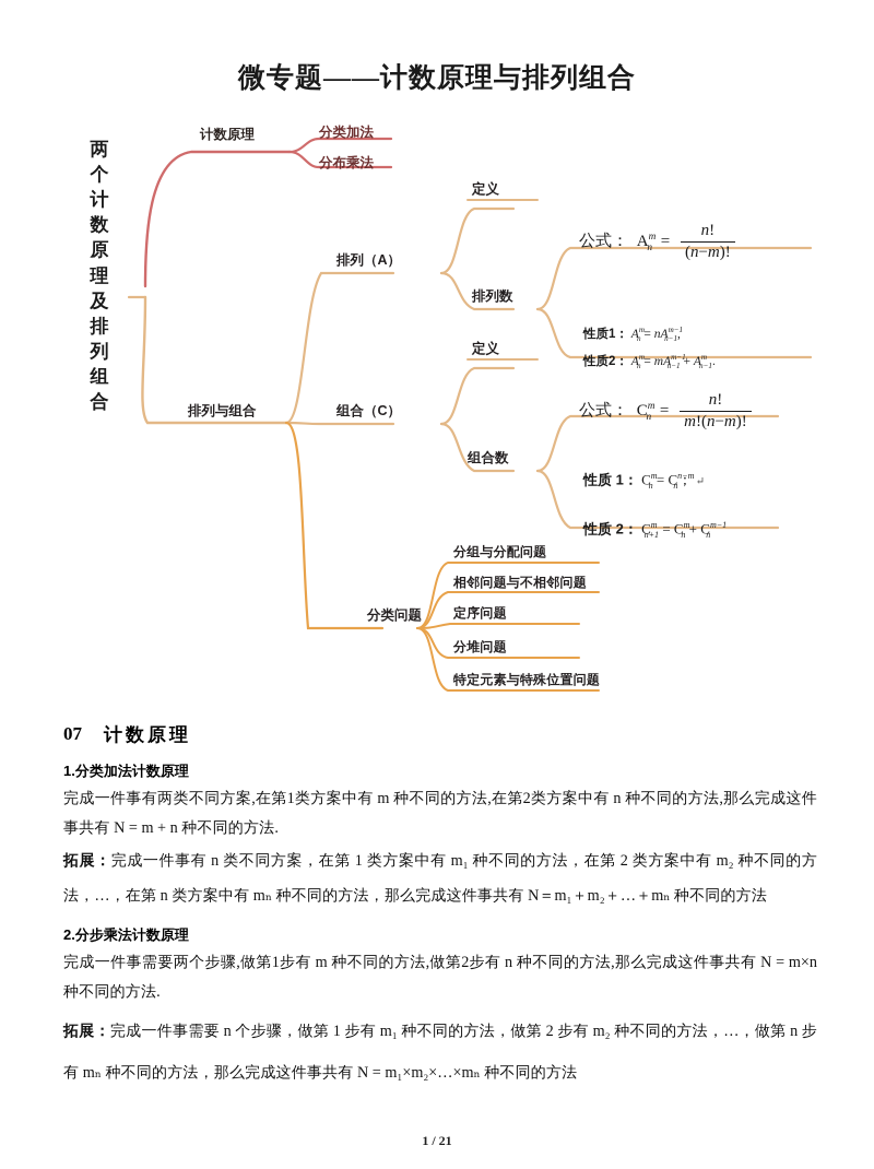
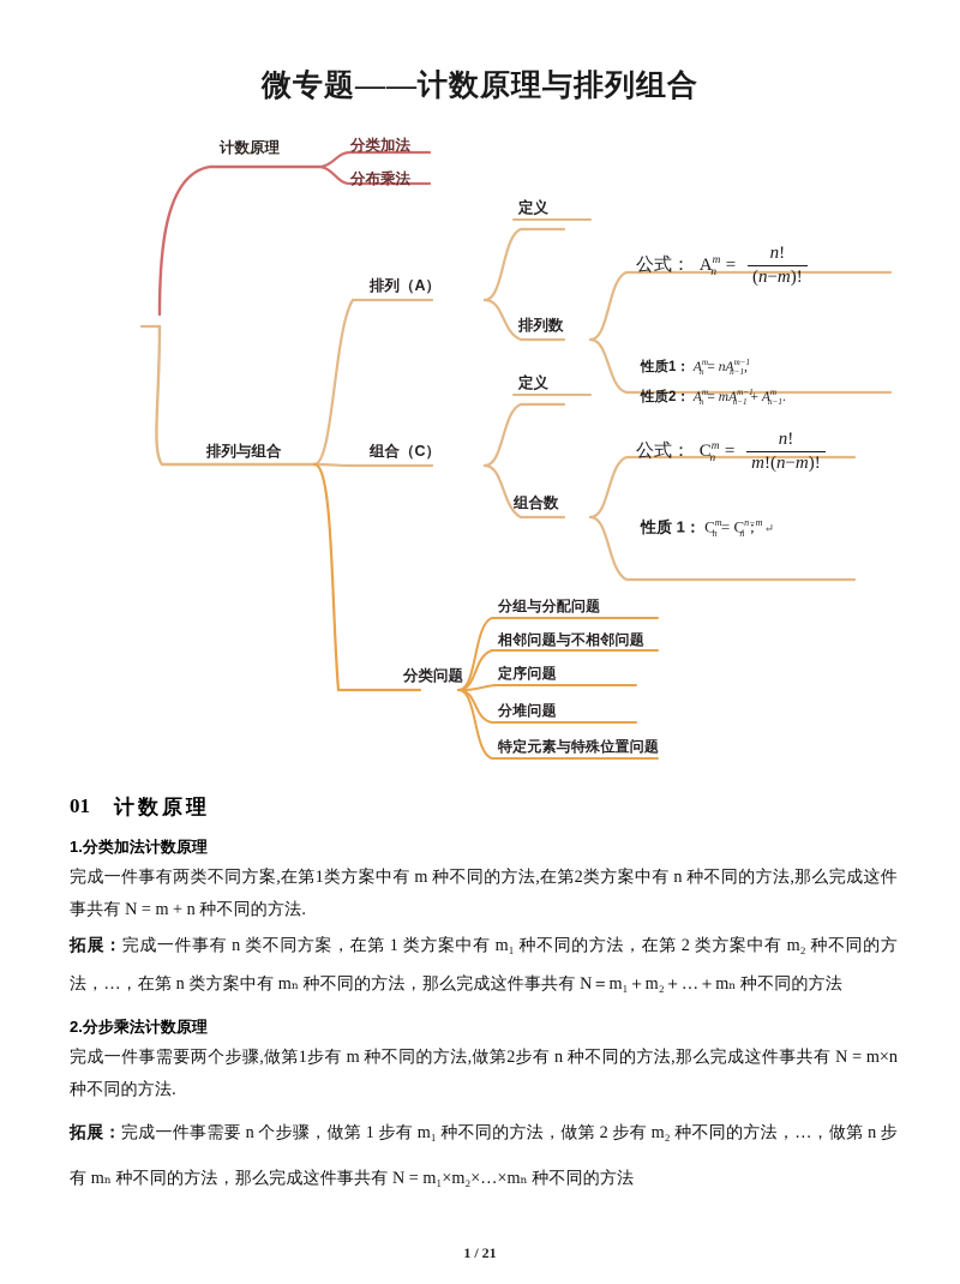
  微专题——计数原理与排列组合
- 两
- 个
- 计
- 数
- 原
- 理
- 及
- 排
- 列
- 组
- 合
  计数原理
  分类加法
  分布乘法
  排列与组合
  排列（A）
  组合（C）
  分类问题
  定义
  排列数
  定义
  组合数
  分组与分配问题
  相邻问题与不相邻问题
  定序问题
  分堆问题
  特定元素与特殊位置问题
  公式： Amn =
  n!
  (n−m)!
  性质1： Amn = nAm−1n−1,
  性质2： Amn = mAm−1n−1 + Amn−1.
  公式： Cmn =
  n!
  m!(n−m)!
  性质 1： Cmn = Cn−mn； ↵
- 性质 2： Cmn+1 = Cmn + Cm−1n
- 07
+ 01
  计数原理
  1.分类加法计数原理
  完成一件事有两类不同方案,在第1类方案中有 m 种不同的方法,在第2类方案中有 n 种不同的方法,那么完成这件事共有 N = m + n 种不同的方法.
  拓展：完成一件事有 n 类不同方案，在第 1 类方案中有 m₁ 种不同的方法，在第 2 类方案中有 m₂ 种不同的方法，…，在第 n 类方案中有 mₙ 种不同的方法，那么完成这件事共有 N＝m₁＋m₂＋…＋mₙ 种不同的方法
  2.分步乘法计数原理
  完成一件事需要两个步骤,做第1步有 m 种不同的方法,做第2步有 n 种不同的方法,那么完成这件事共有 N = m×n 种不同的方法.
  拓展：完成一件事需要 n 个步骤，做第 1 步有 m₁ 种不同的方法，做第 2 步有 m₂ 种不同的方法，…，做第 n 步有 mₙ 种不同的方法，那么完成这件事共有 N = m₁×m₂×…×mₙ 种不同的方法
  1 / 21
